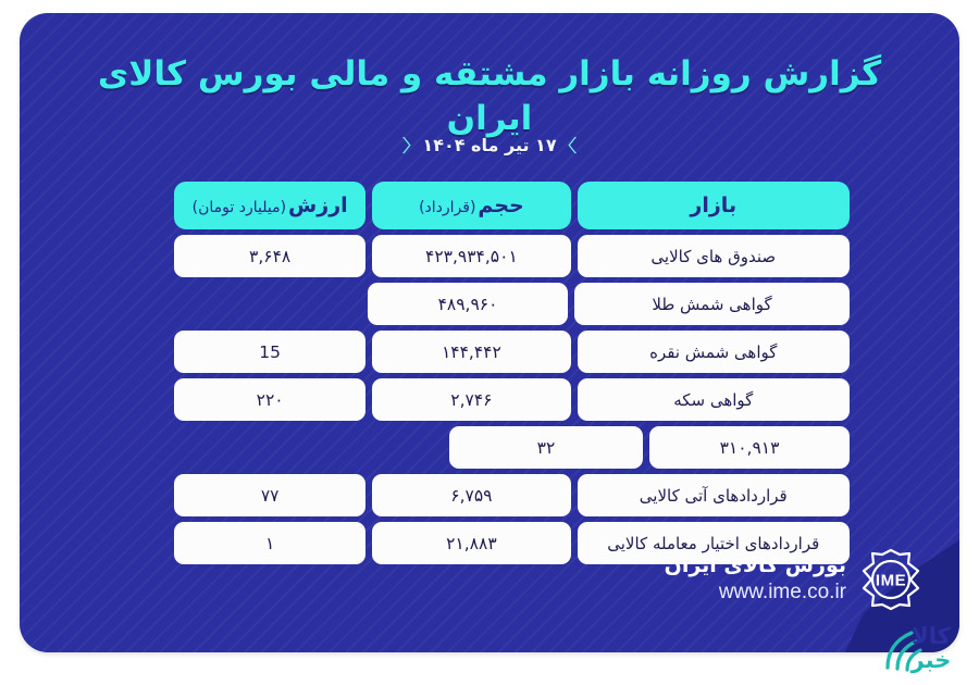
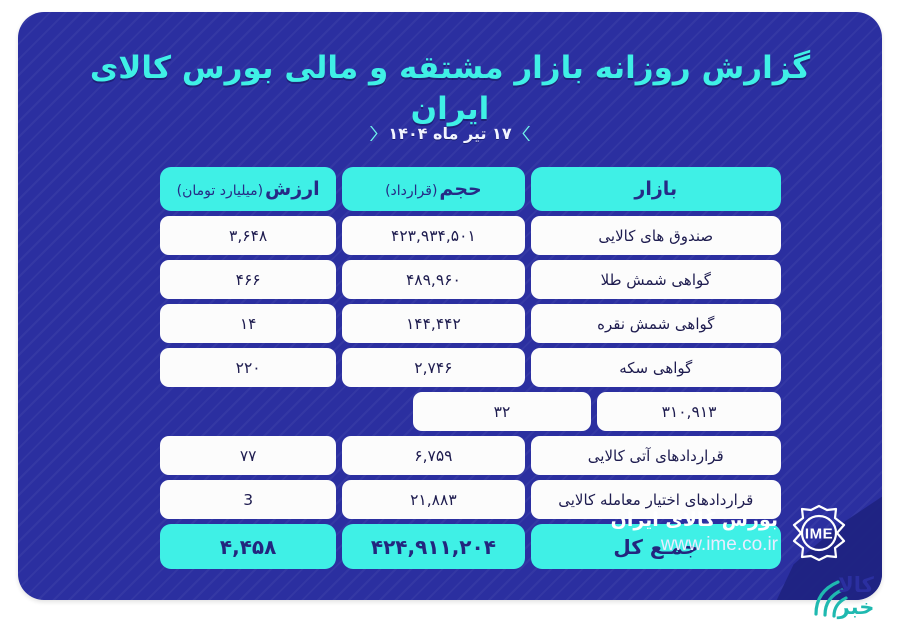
  گزارش روزانه بازار مشتقه و مالی بورس کالای ایران
  ۱۷ تیر ماه ۱۴۰۴
  بازار
  حجم
  (قرارداد)
  ارزش
  (میلیارد تومان)
  صندوق های کالایی
  ۴۲۳,۹۳۴,۵۰۱
  ۳,۶۴۸
  گواهی شمش طلا
  ۴۸۹,۹۶۰
+ ۴۶۶
  گواهی شمش نقره
  ۱۴۴,۴۴۲
- 15
+ ۱۴
  گواهی سکه
  ۲,۷۴۶
  ۲۲۰
  ۳۱۰,۹۱۳
  ۳۲
  قراردادهای آتی کالایی
  ۶,۷۵۹
  ۷۷
  قراردادهای اختیار معامله کالایی
  ۲۱,۸۸۳
- ۱
+ 3
+ جمـع کل
+ ۴۲۴,۹۱۱,۲۰۴
+ ۴,۴۵۸
  IME
  بورس کالای ایران
  www.ime.co.ir
  کالا
  خبر
